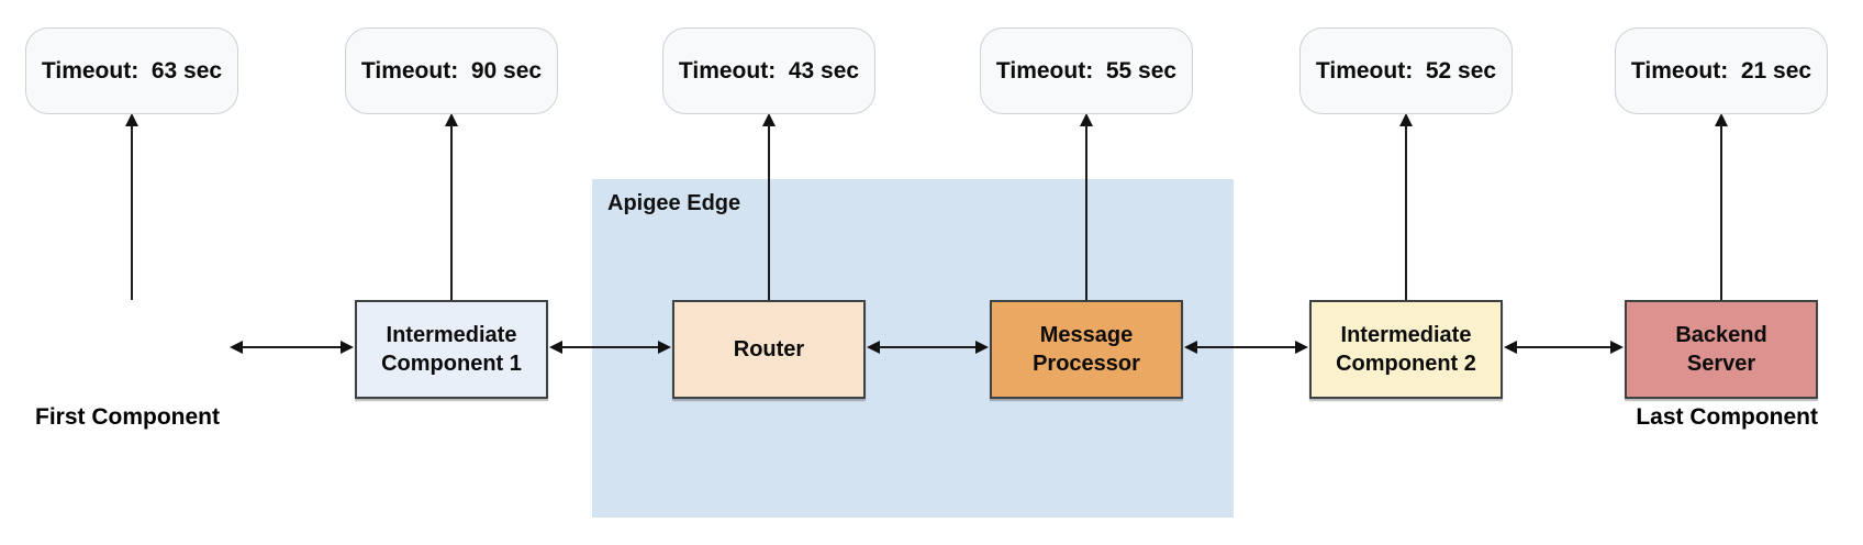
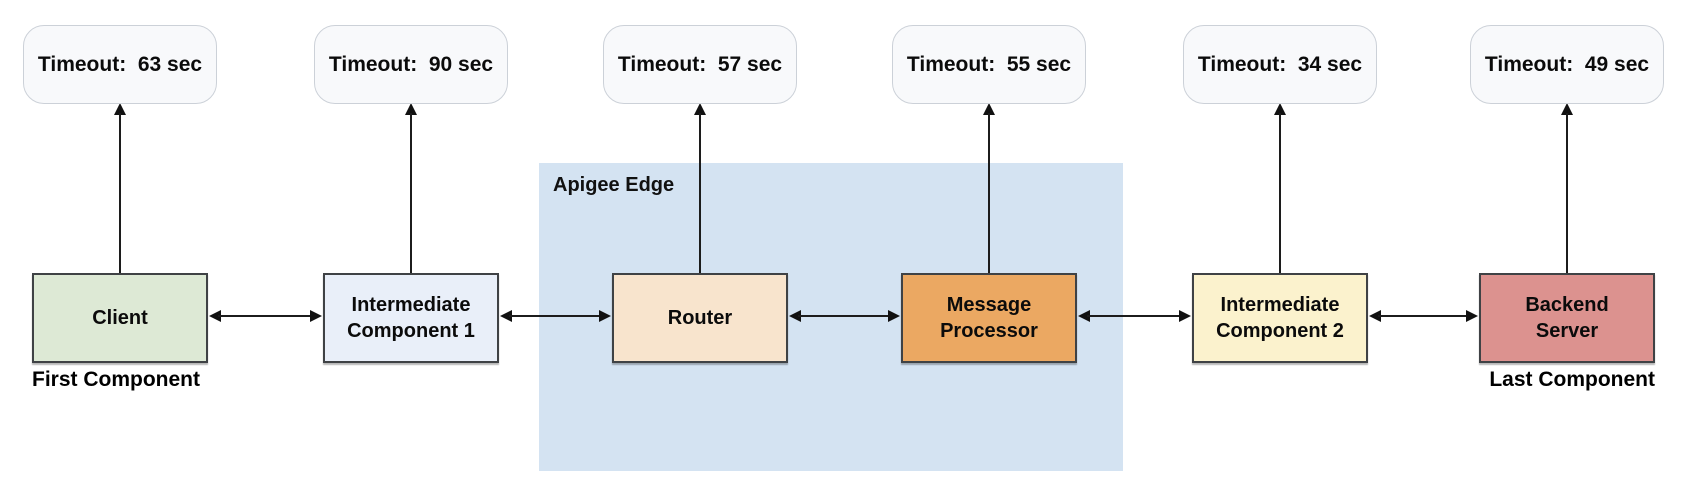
  Apigee Edge
  Timeout: 63 sec
  Timeout: 90 sec
- Timeout: 43 sec
+ Timeout: 57 sec
  Timeout: 55 sec
- Timeout: 52 sec
+ Timeout: 34 sec
- Timeout: 21 sec
+ Timeout: 49 sec
+ Client
  Intermediate
  Component 1
  Router
  Message
  Processor
  Intermediate
  Component 2
  Backend
  Server
  First Component
  Last Component
